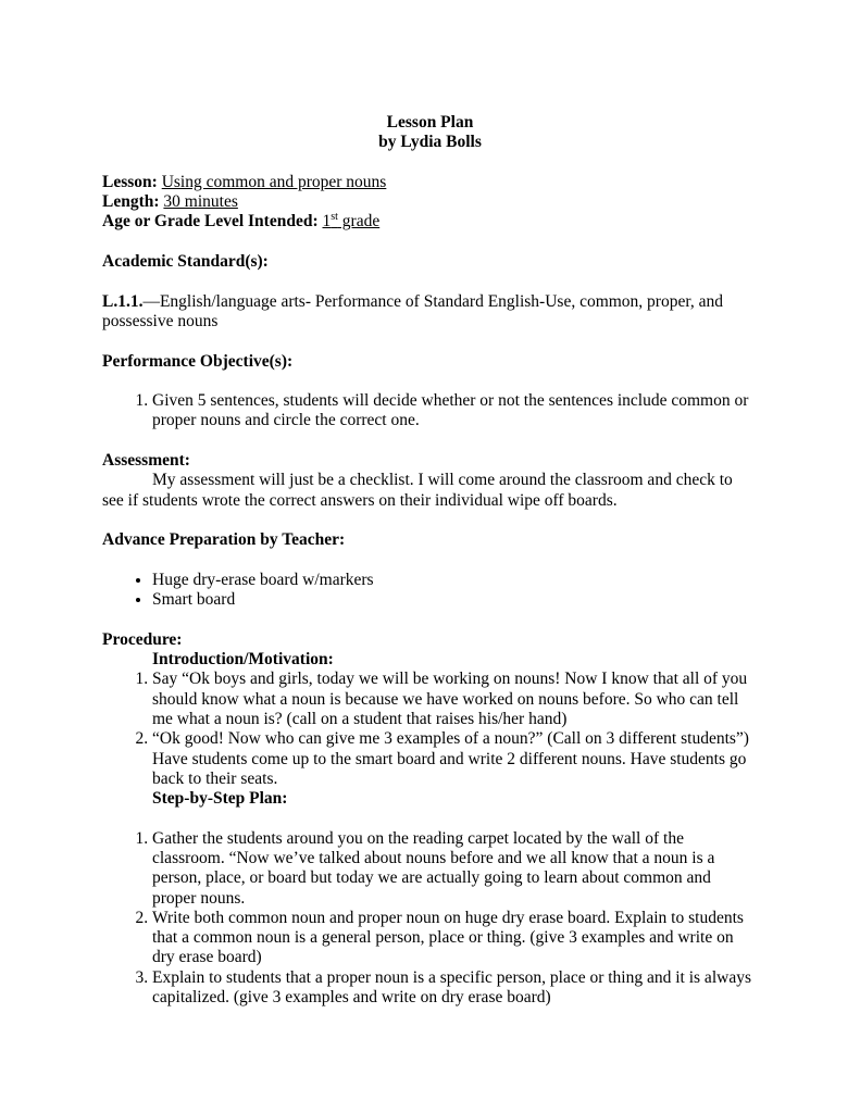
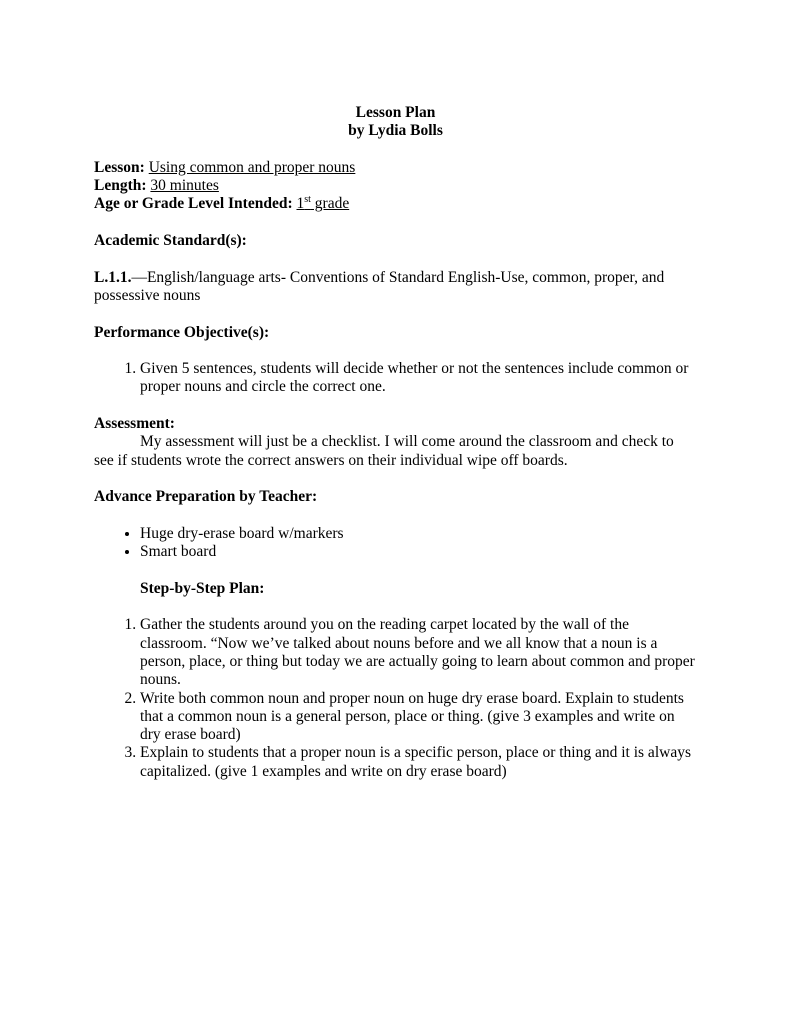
  Lesson Plan
  by Lydia Bolls
  Lesson: Using common and proper nouns
  Length: 30 minutes
  Age or Grade Level Intended: 1st grade
  Academic Standard(s):
- L.1.1.—English/language arts- Performance of Standard English-Use, common, proper, and possessive nouns
+ L.1.1.—English/language arts- Conventions of Standard English-Use, common, proper, and possessive nouns
  Performance Objective(s):
  Given 5 sentences, students will decide whether or not the sentences include common or proper nouns and circle the correct one.
  Assessment:
  My assessment will just be a checklist. I will come around the classroom and check to see if students wrote the correct answers on their individual wipe off boards.
  Advance Preparation by Teacher:
  Huge dry-erase board w/markers
  Smart board
- Procedure:
- Introduction/Motivation:
- Say “Ok boys and girls, today we will be working on nouns! Now I know that all of you should know what a noun is because we have worked on nouns before. So who can tell me what a noun is? (call on a student that raises his/her hand)
- “Ok good! Now who can give me 3 examples of a noun?” (Call on 3 different students”) Have students come up to the smart board and write 2 different nouns. Have students go back to their seats.
  Step-by-Step Plan:
- Gather the students around you on the reading carpet located by the wall of the classroom. “Now we’ve talked about nouns before and we all know that a noun is a person, place, or board but today we are actually going to learn about common and proper nouns.
+ Gather the students around you on the reading carpet located by the wall of the classroom. “Now we’ve talked about nouns before and we all know that a noun is a person, place, or thing but today we are actually going to learn about common and proper nouns.
  Write both common noun and proper noun on huge dry erase board. Explain to students that a common noun is a general person, place or thing. (give 3 examples and write on dry erase board)
- Explain to students that a proper noun is a specific person, place or thing and it is always capitalized. (give 3 examples and write on dry erase board)
+ Explain to students that a proper noun is a specific person, place or thing and it is always capitalized. (give 1 examples and write on dry erase board)
